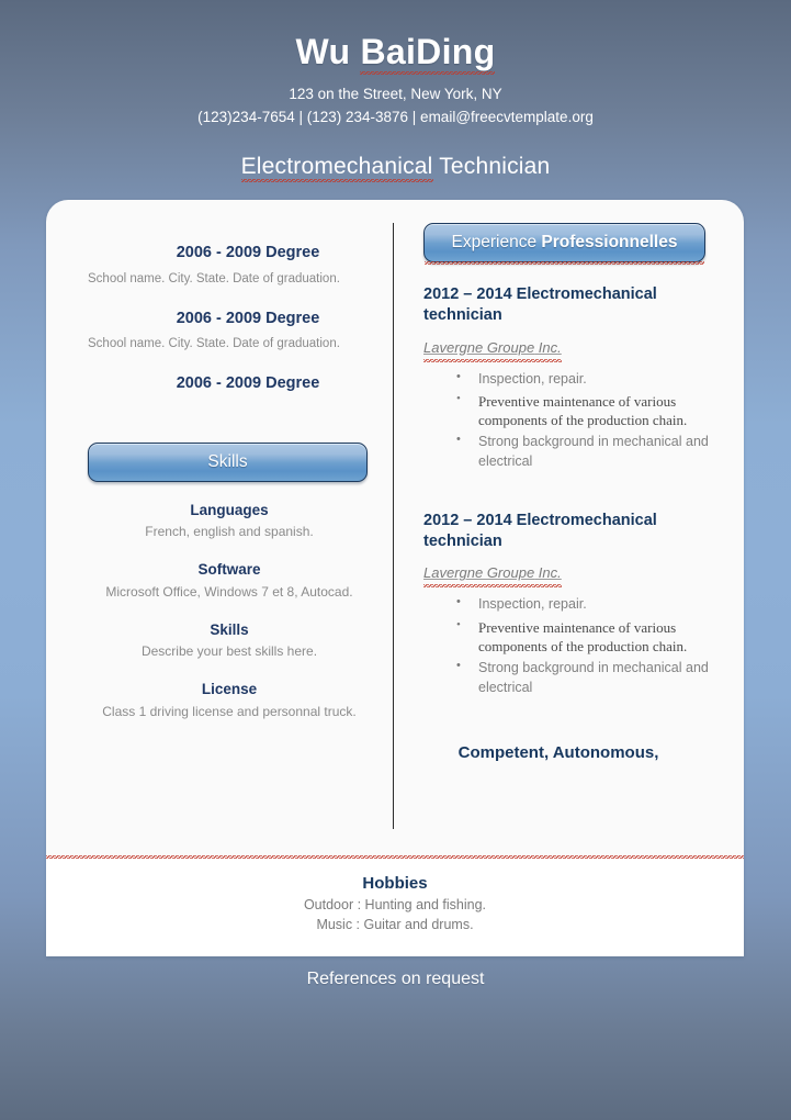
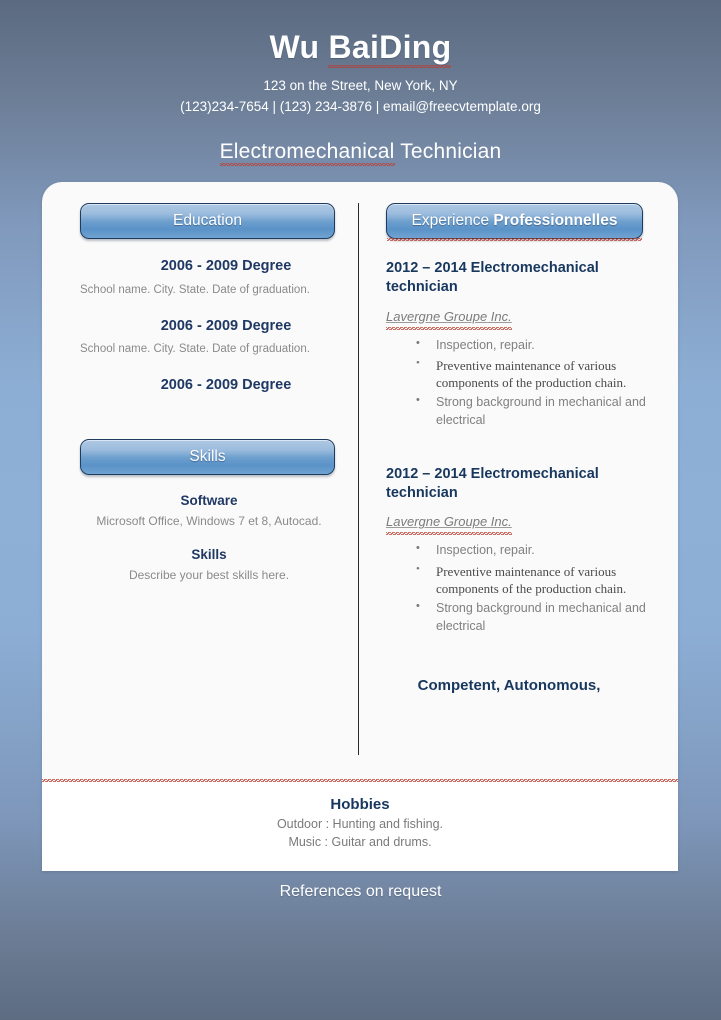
  Wu BaiDing
  123 on the Street, New York, NY
  (123)234-7654 | (123) 234-3876 | email@freecvtemplate.org
  Electromechanical Technician
+ Education
  2006 - 2009 Degree
  School name. City. State. Date of graduation.
  2006 - 2009 Degree
  School name. City. State. Date of graduation.
  2006 - 2009 Degree
  Skills
- Languages
- French, english and spanish.
  Software
  Microsoft Office, Windows 7 et 8, Autocad.
  Skills
  Describe your best skills here.
- License
- Class 1 driving license and personnal truck.
  Experience Professionnelles
  2012 – 2014 Electromechanical technician
  Lavergne Groupe Inc.
  Inspection, repair.
  Preventive maintenance of various components of the production chain.
  Strong background in mechanical and electrical
  2012 – 2014 Electromechanical technician
  Lavergne Groupe Inc.
  Inspection, repair.
  Preventive maintenance of various components of the production chain.
  Strong background in mechanical and electrical
  Competent, Autonomous,
  Hobbies
  Outdoor : Hunting and fishing.
  Music : Guitar and drums.
  References on request
